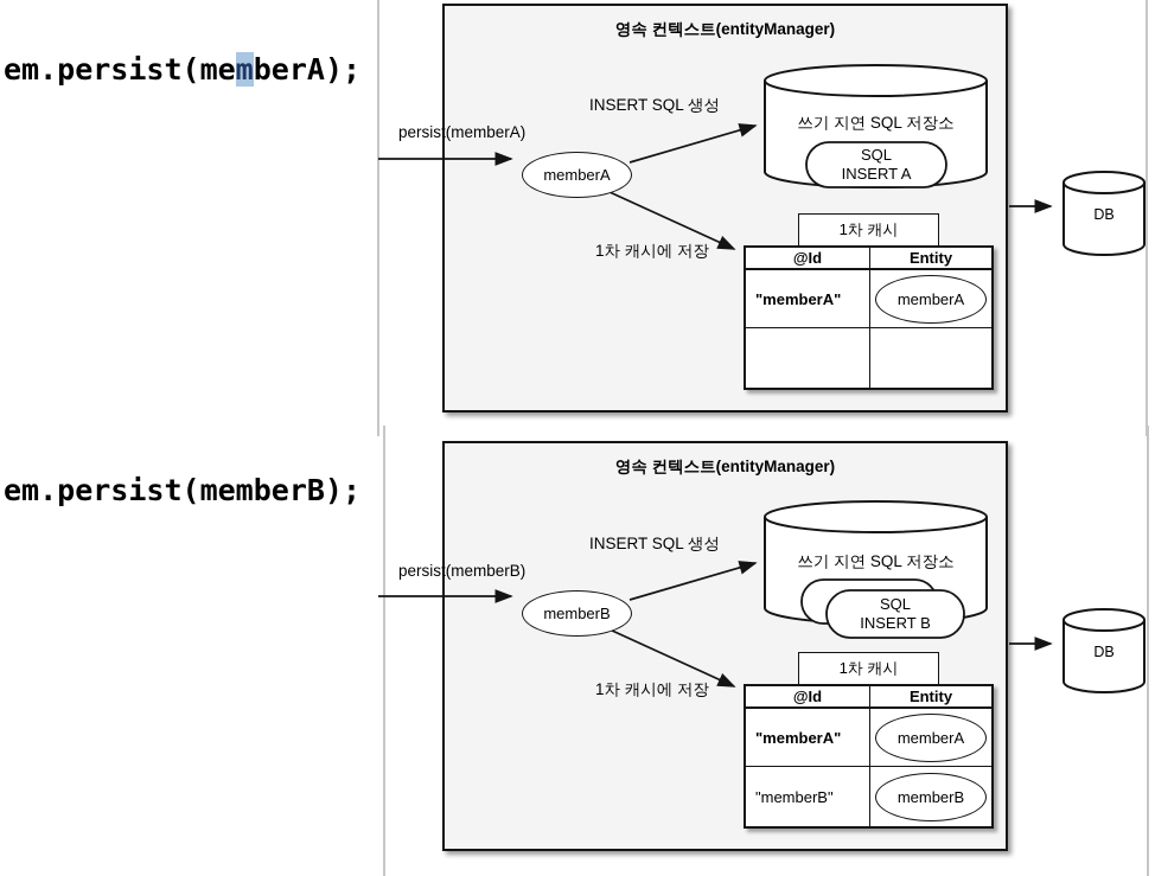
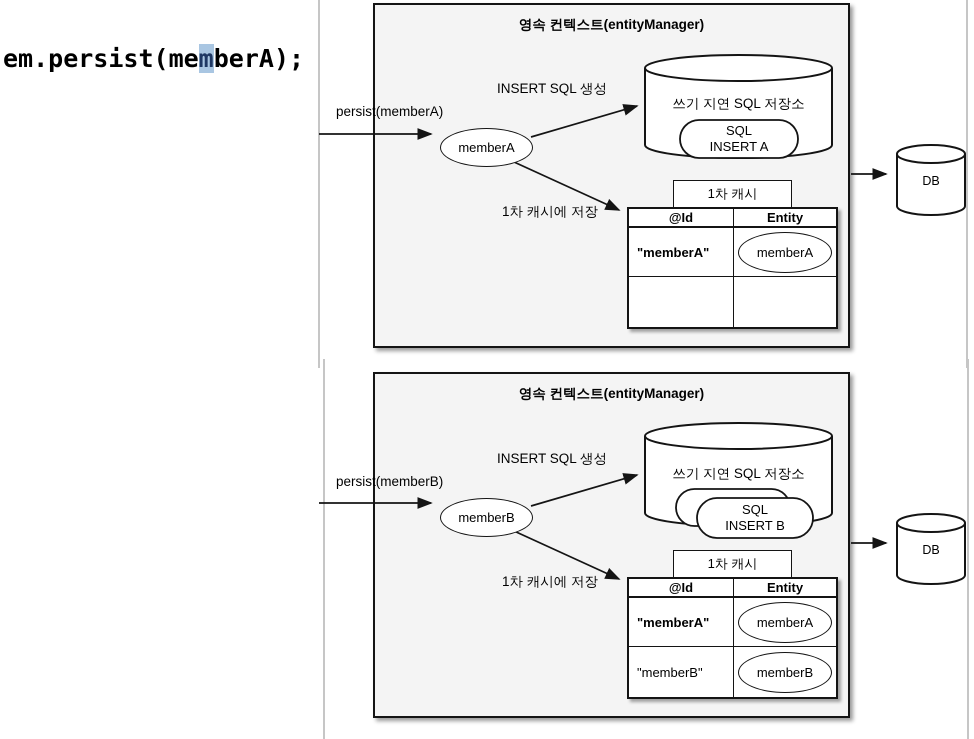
  em.persist(memberA);
- em.persist(memberB);
  영속 컨텍스트(entityManager)
  persist(memberA)
  INSERT SQL 생성
  memberA
  쓰기 지연 SQL 저장소
  SQL
  INSERT A
  1차 캐시에 저장
  1차 캐시
  @Id
  Entity
  "memberA"
  memberA
  DB
  영속 컨텍스트(entityManager)
  persist(memberB)
  INSERT SQL 생성
  memberB
  쓰기 지연 SQL 저장소
  SQL
  INSERT B
  1차 캐시에 저장
  1차 캐시
  @Id
  Entity
  "memberA"
  memberA
  "memberB"
  memberB
  DB
